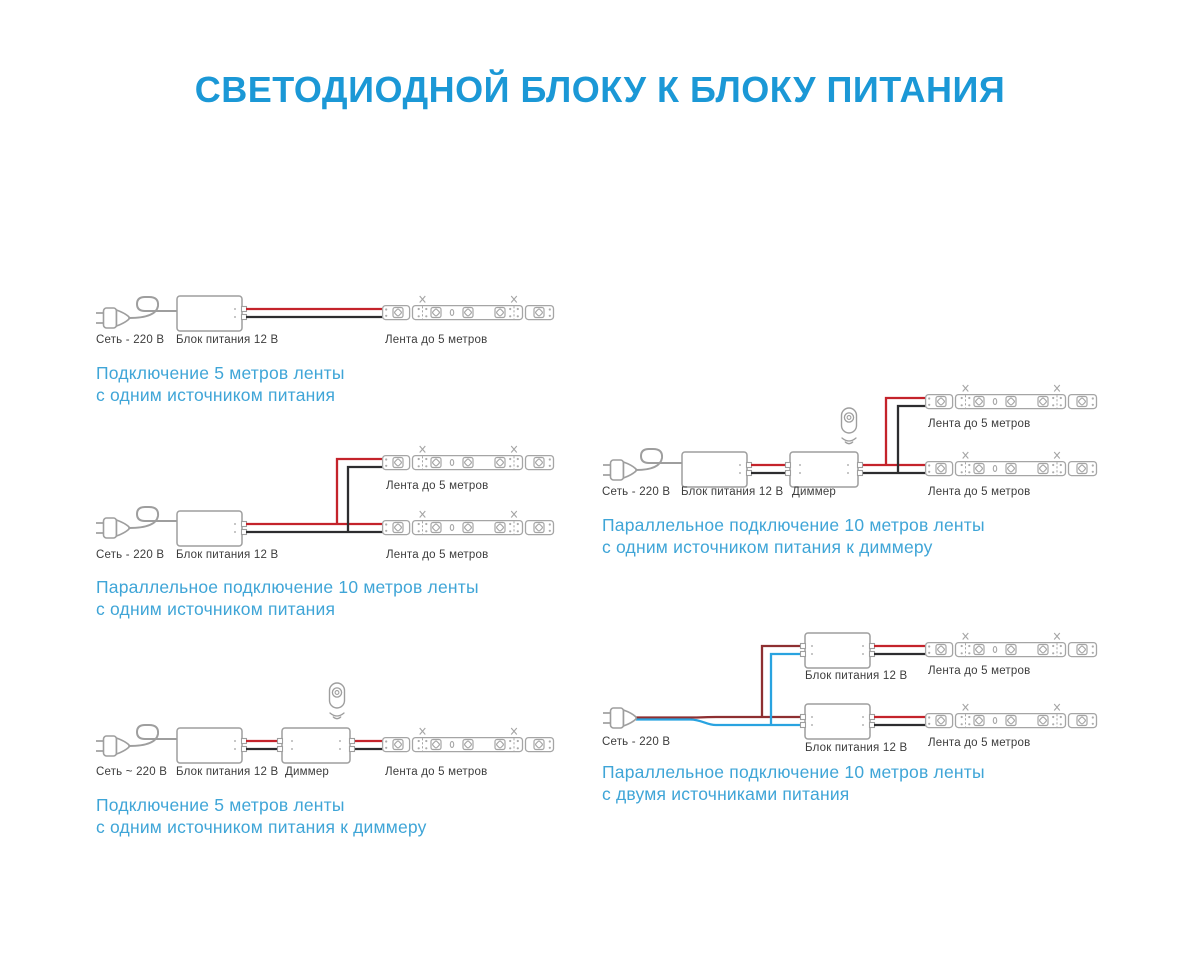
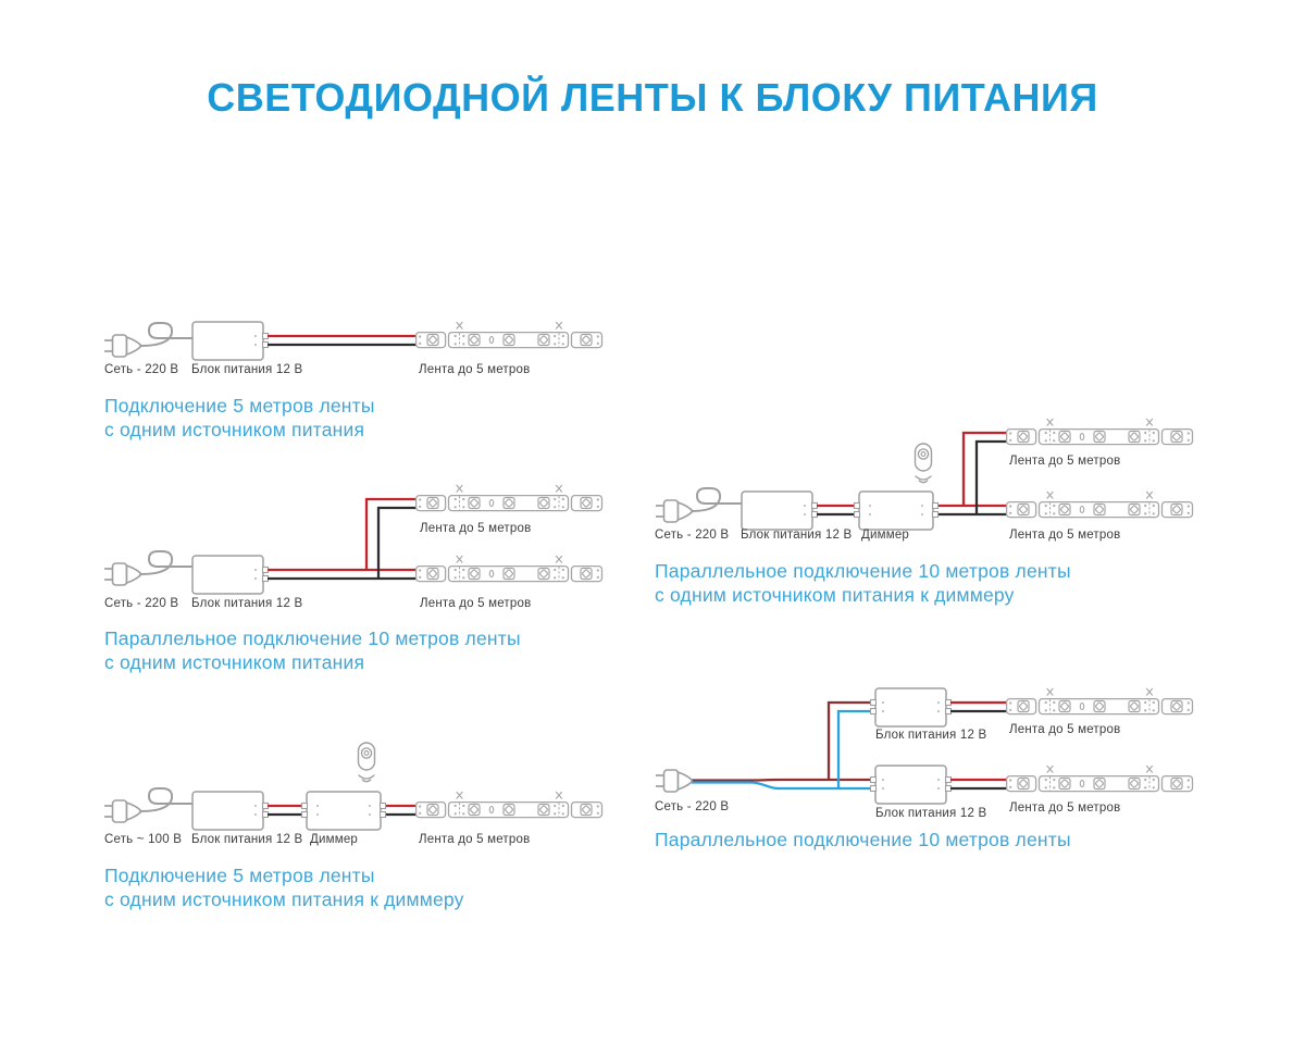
- СВЕТОДИОДНОЙ БЛОКУ К БЛОКУ ПИТАНИЯ
+ СВЕТОДИОДНОЙ ЛЕНТЫ К БЛОКУ ПИТАНИЯ
  Сеть - 220 В
  Блок питания 12 В
  Лента до 5 метров
  Подключение 5 метров ленты
  с одним источником питания
  Лента до 5 метров
  Сеть - 220 В
  Блок питания 12 В
  Лента до 5 метров
  Параллельное подключение 10 метров ленты
  с одним источником питания
- Сеть ~ 220 В
+ Сеть ~ 100 В
  Блок питания 12 В
  Диммер
  Лента до 5 метров
  Подключение 5 метров ленты
  с одним источником питания к диммеру
  Лента до 5 метров
  Сеть - 220 В
  Блок питания 12 В
  Диммер
  Лента до 5 метров
  Параллельное подключение 10 метров ленты
  с одним источником питания к диммеру
  Лента до 5 метров
  Блок питания 12 В
  Сеть - 220 В
  Лента до 5 метров
  Блок питания 12 В
  Параллельное подключение 10 метров ленты
- с двумя источниками питания
